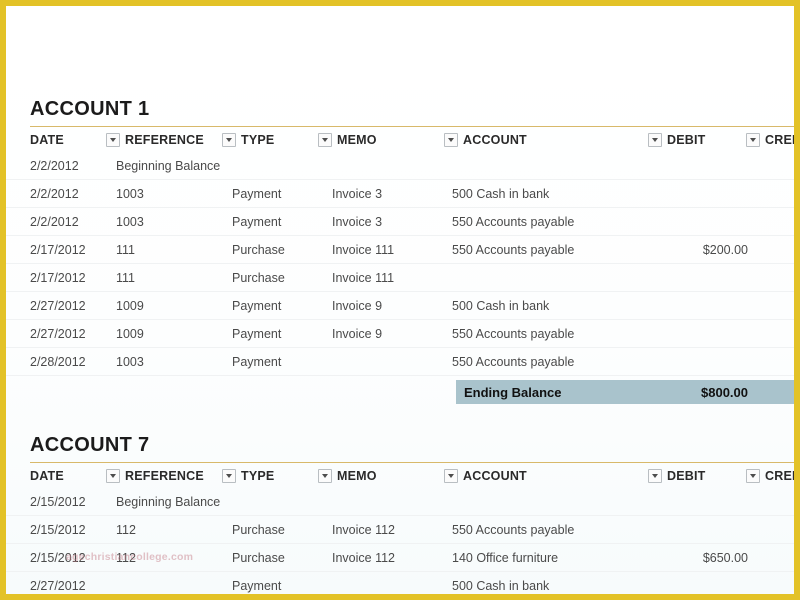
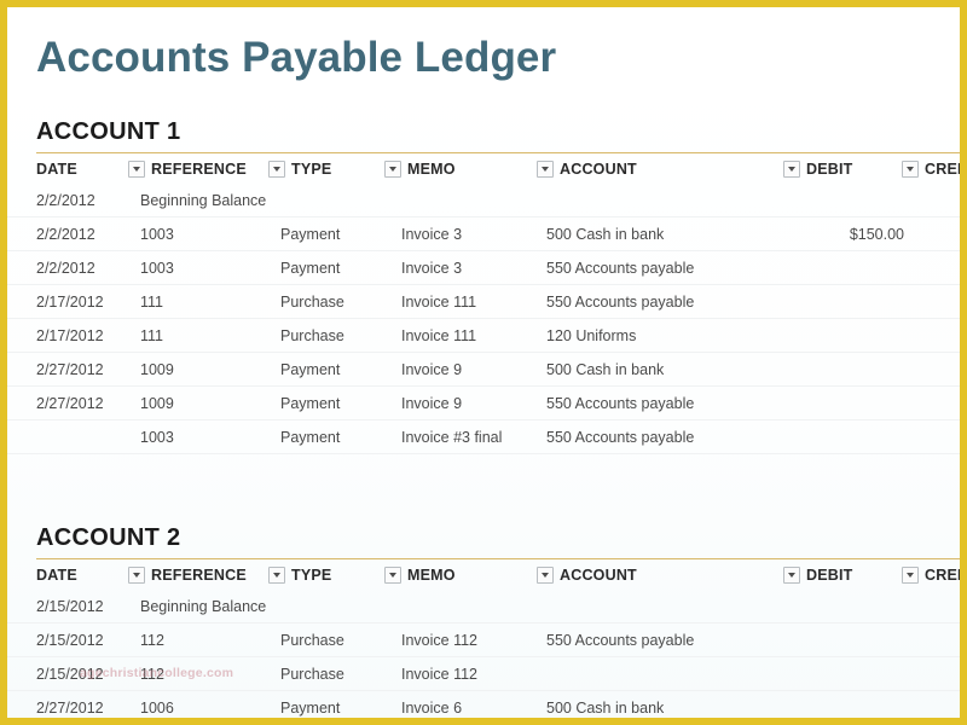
+ Accounts Payable Ledger
  ACCOUNT 1
  DATE
  REFERENCE
  TYPE
  MEMO
  ACCOUNT
  DEBIT
  2/2/2012
  Beginning Balance
  2/2/2012
  1003
  Payment
  Invoice 3
  500 Cash in bank
+ $150.00
  2/2/2012
  1003
  Payment
  Invoice 3
  550 Accounts payable
  2/17/2012
  111
  Purchase
  Invoice 111
  550 Accounts payable
- $200.00
  2/17/2012
  111
  Purchase
  Invoice 111
+ 120 Uniforms
  2/27/2012
  1009
  Payment
  Invoice 9
  500 Cash in bank
  2/27/2012
  1009
  Payment
  Invoice 9
  550 Accounts payable
- 2/28/2012
  1003
  Payment
+ Invoice #3 final
  550 Accounts payable
- Ending Balance
- $800.00
- ACCOUNT 7
+ ACCOUNT 2
  DATE
  REFERENCE
  TYPE
  MEMO
  ACCOUNT
  DEBIT
  2/15/2012
  Beginning Balance
  2/15/2012
  112
  Purchase
  Invoice 112
  550 Accounts payable
  2/15/2012
  112
  Purchase
  Invoice 112
- 140 Office furniture
- $650.00
  2/27/2012
+ 1006
  Payment
+ Invoice 6
  500 Cash in bank
  agechristiancollege.com
